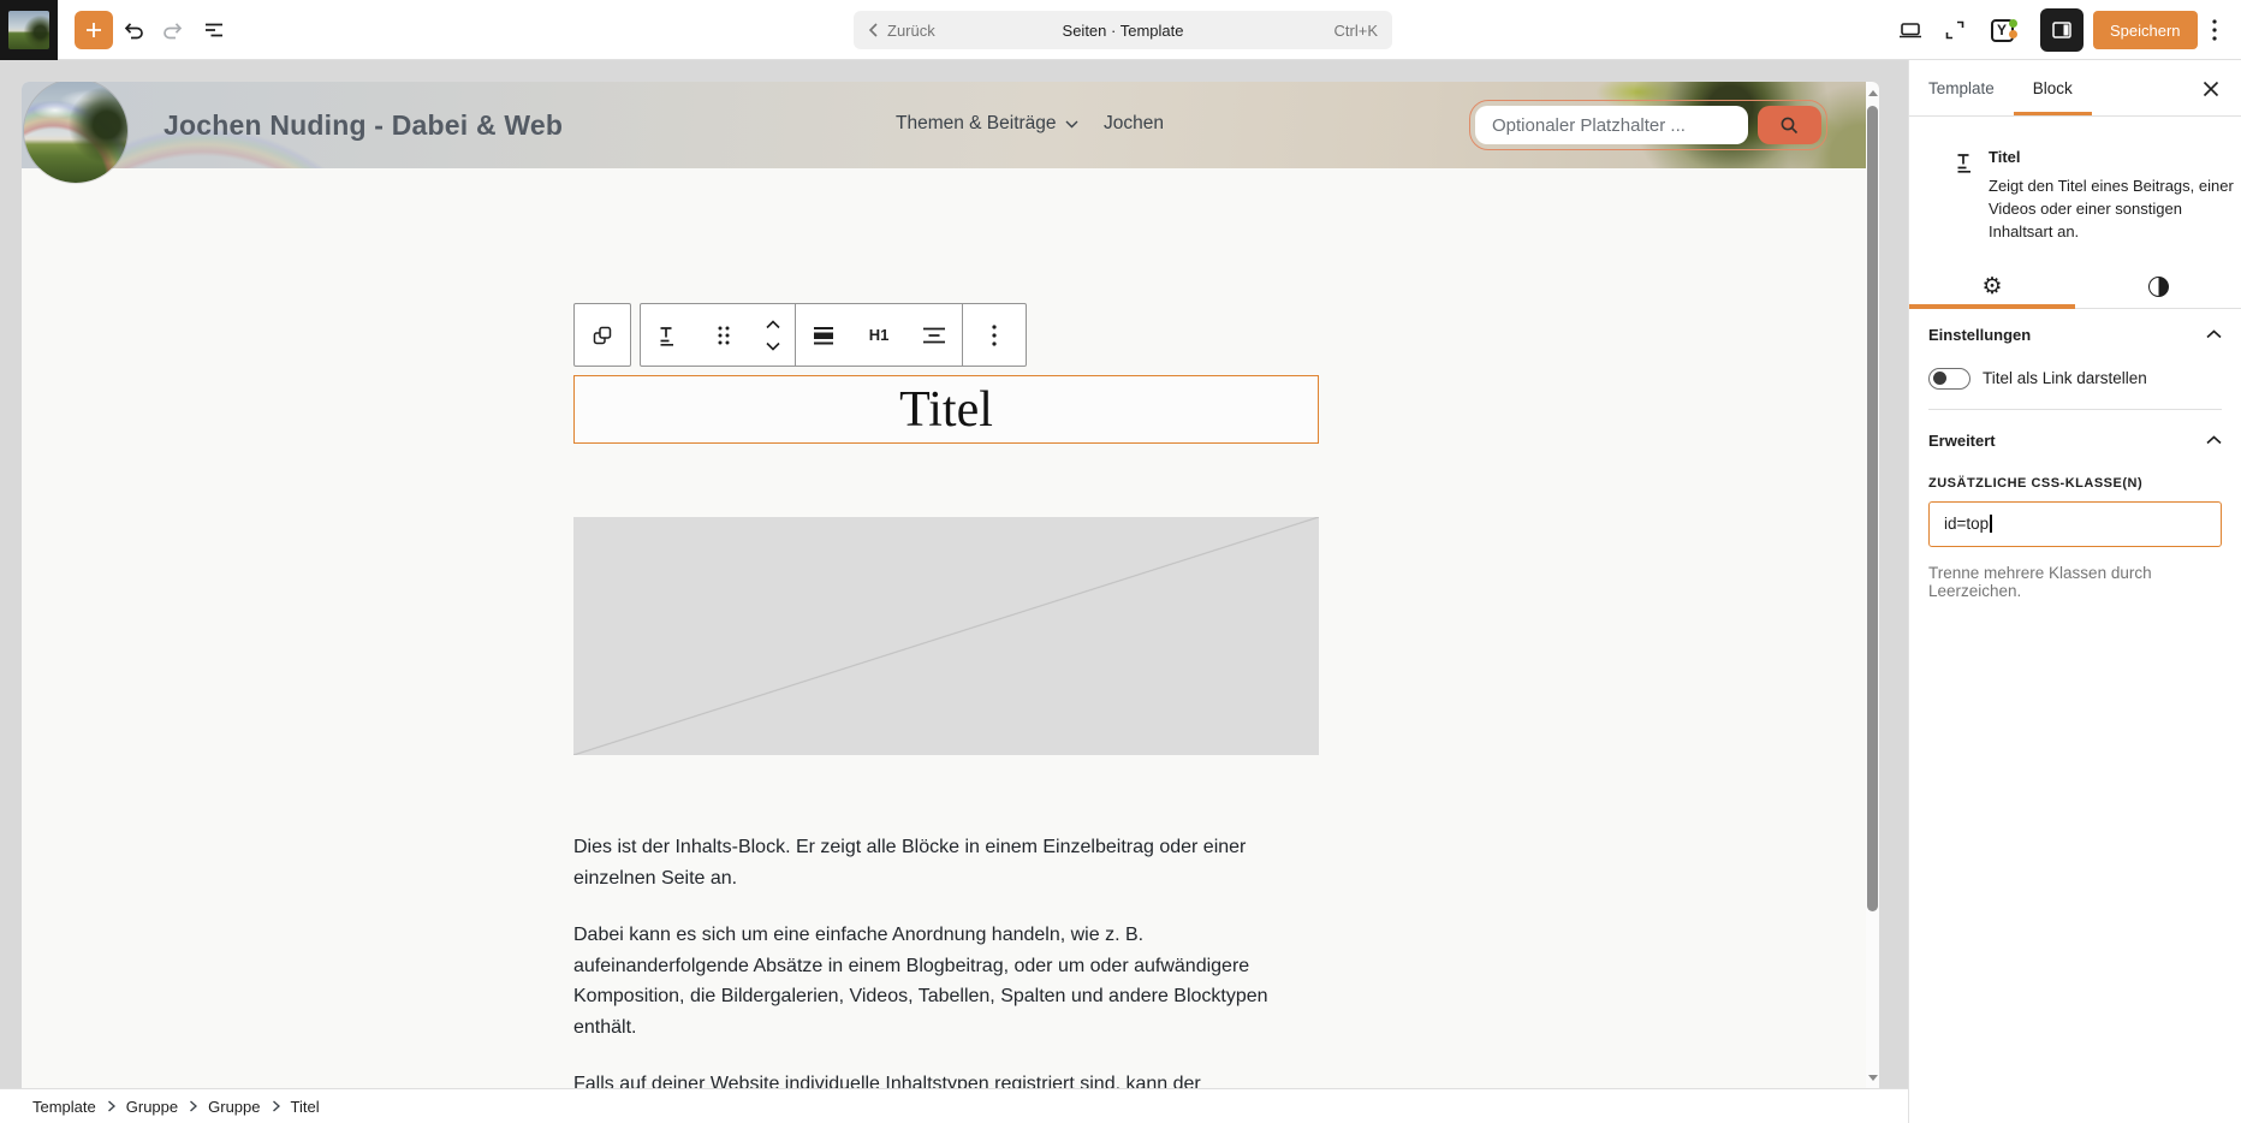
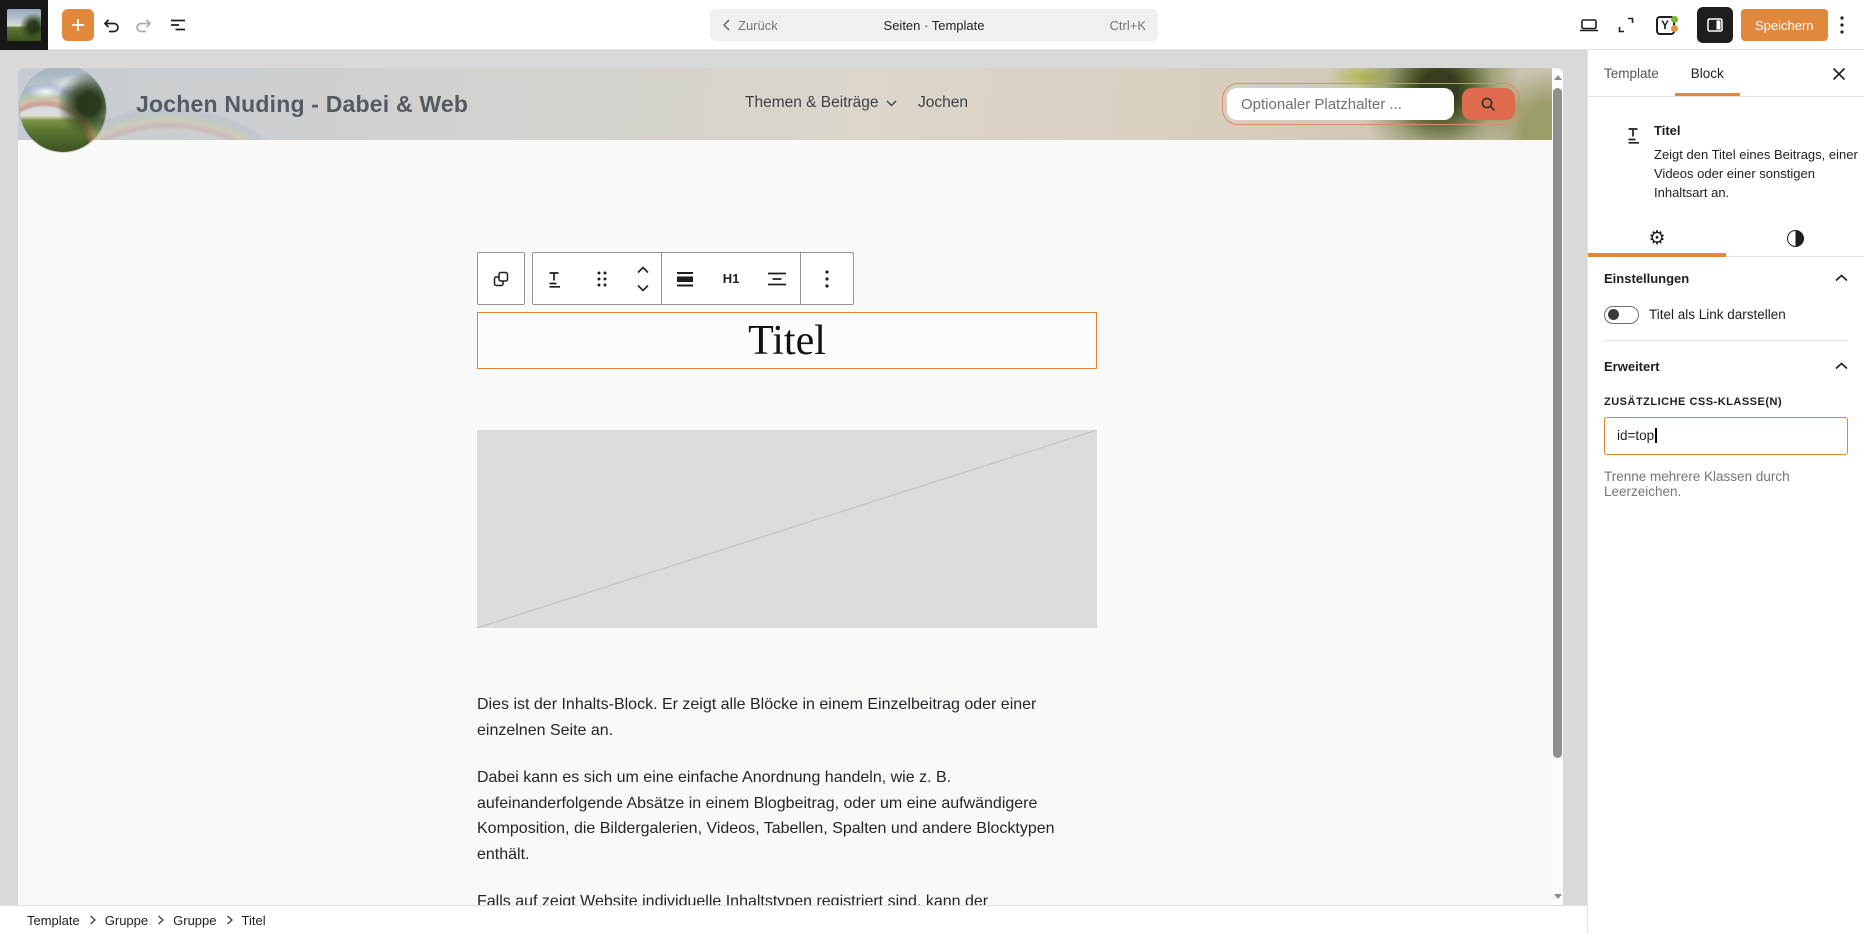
  Zurück
  Seiten · Template
  Ctrl+K
  Y
  Speichern
  Jochen Nuding - Dabei & Web
  Themen & Beiträge
  Jochen
  Optionaler Platzhalter ...
  H1
  Titel
  Dies ist der Inhalts-Block. Er zeigt alle Blöcke in einem Einzelbeitrag oder einer einzelnen Seite an.
- Dabei kann es sich um eine einfache Anordnung handeln, wie z. B. aufeinanderfolgende Absätze in einem Blogbeitrag, oder um oder aufwändigere Komposition, die Bildergalerien, Videos, Tabellen, Spalten und andere Blocktypen enthält.
+ Dabei kann es sich um eine einfache Anordnung handeln, wie z. B. aufeinanderfolgende Absätze in einem Blogbeitrag, oder um eine aufwändigere Komposition, die Bildergalerien, Videos, Tabellen, Spalten und andere Blocktypen enthält.
- Falls auf deiner Website individuelle Inhaltstypen registriert sind, kann der
+ Falls auf zeigt Website individuelle Inhaltstypen registriert sind, kann der
  Template
  Gruppe
  Gruppe
  Titel
  Template
  Block
  Titel
  Zeigt den Titel eines Beitrags, einer Videos oder einer sonstigen Inhaltsart an.
  ⚙
  Einstellungen
  Titel als Link darstellen
  Erweitert
  ZUSÄTZLICHE CSS-KLASSE(N)
  id=top
  Trenne mehrere Klassen durch Leerzeichen.
